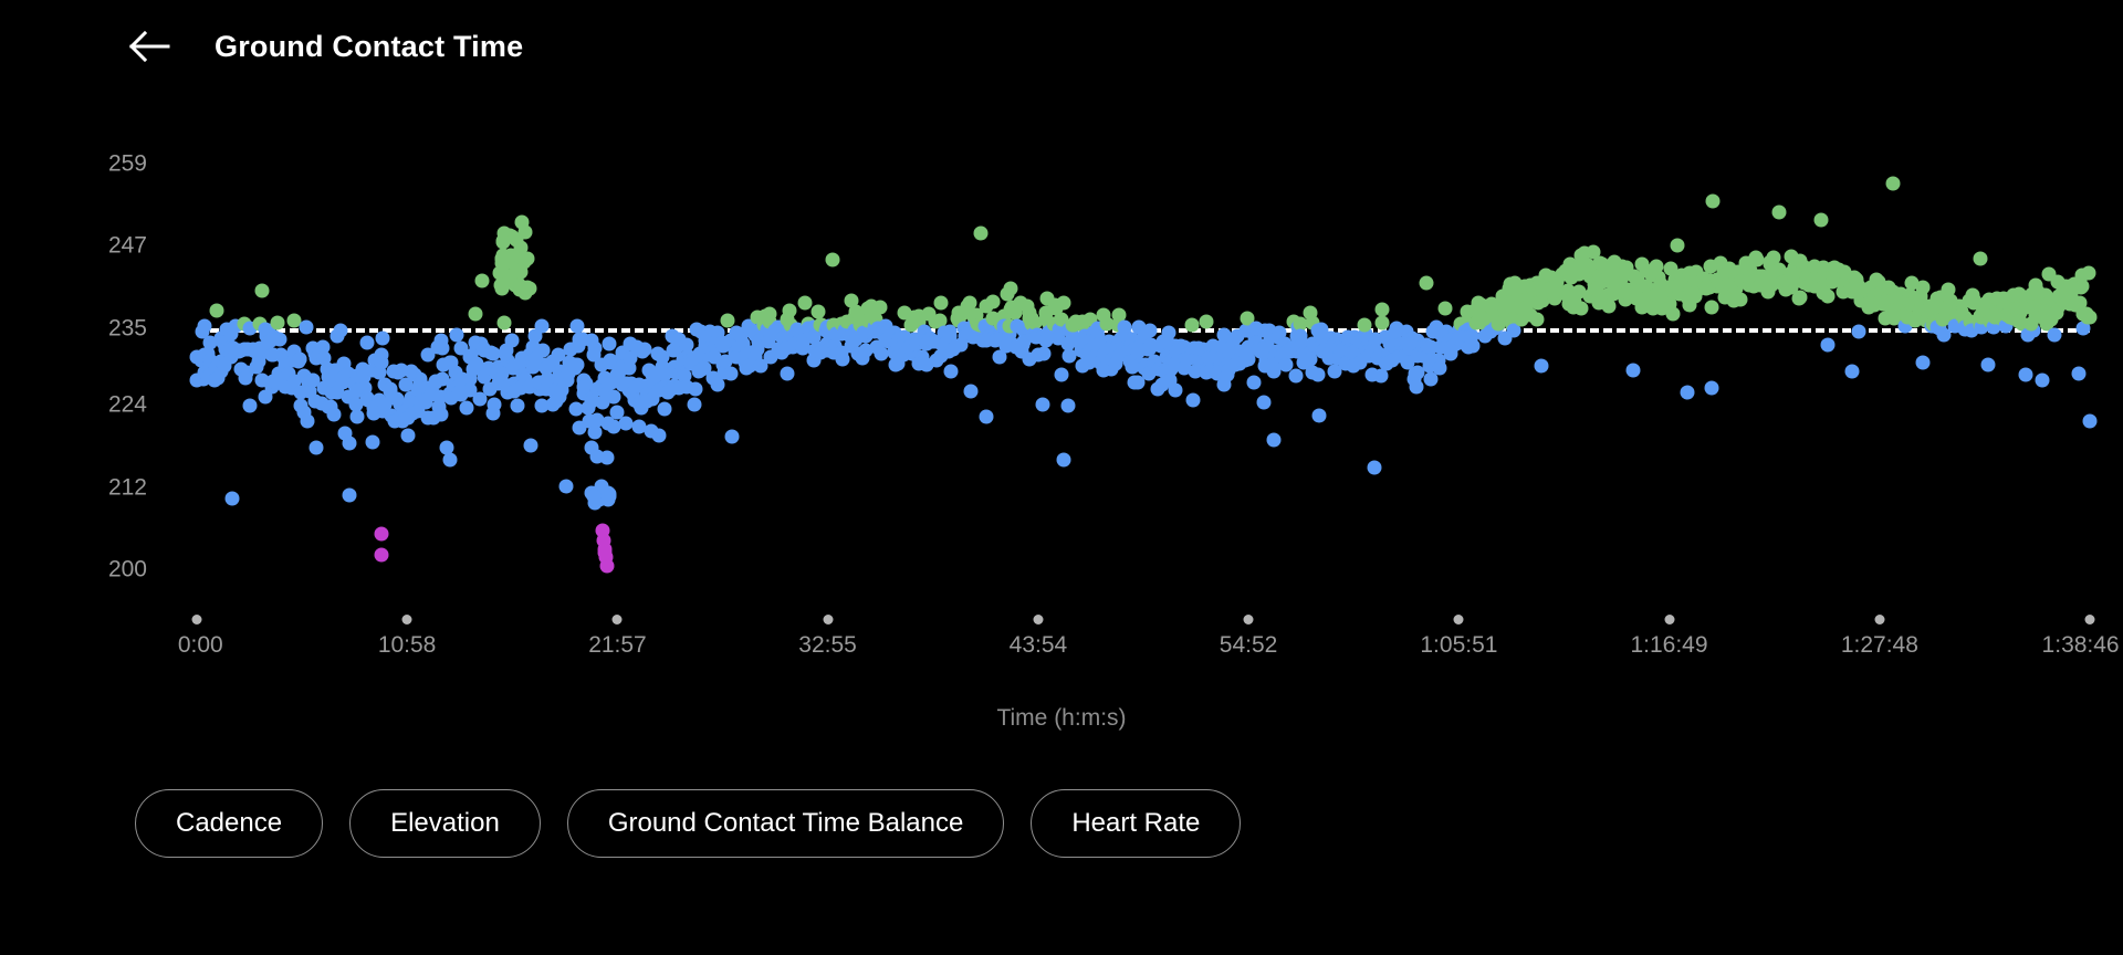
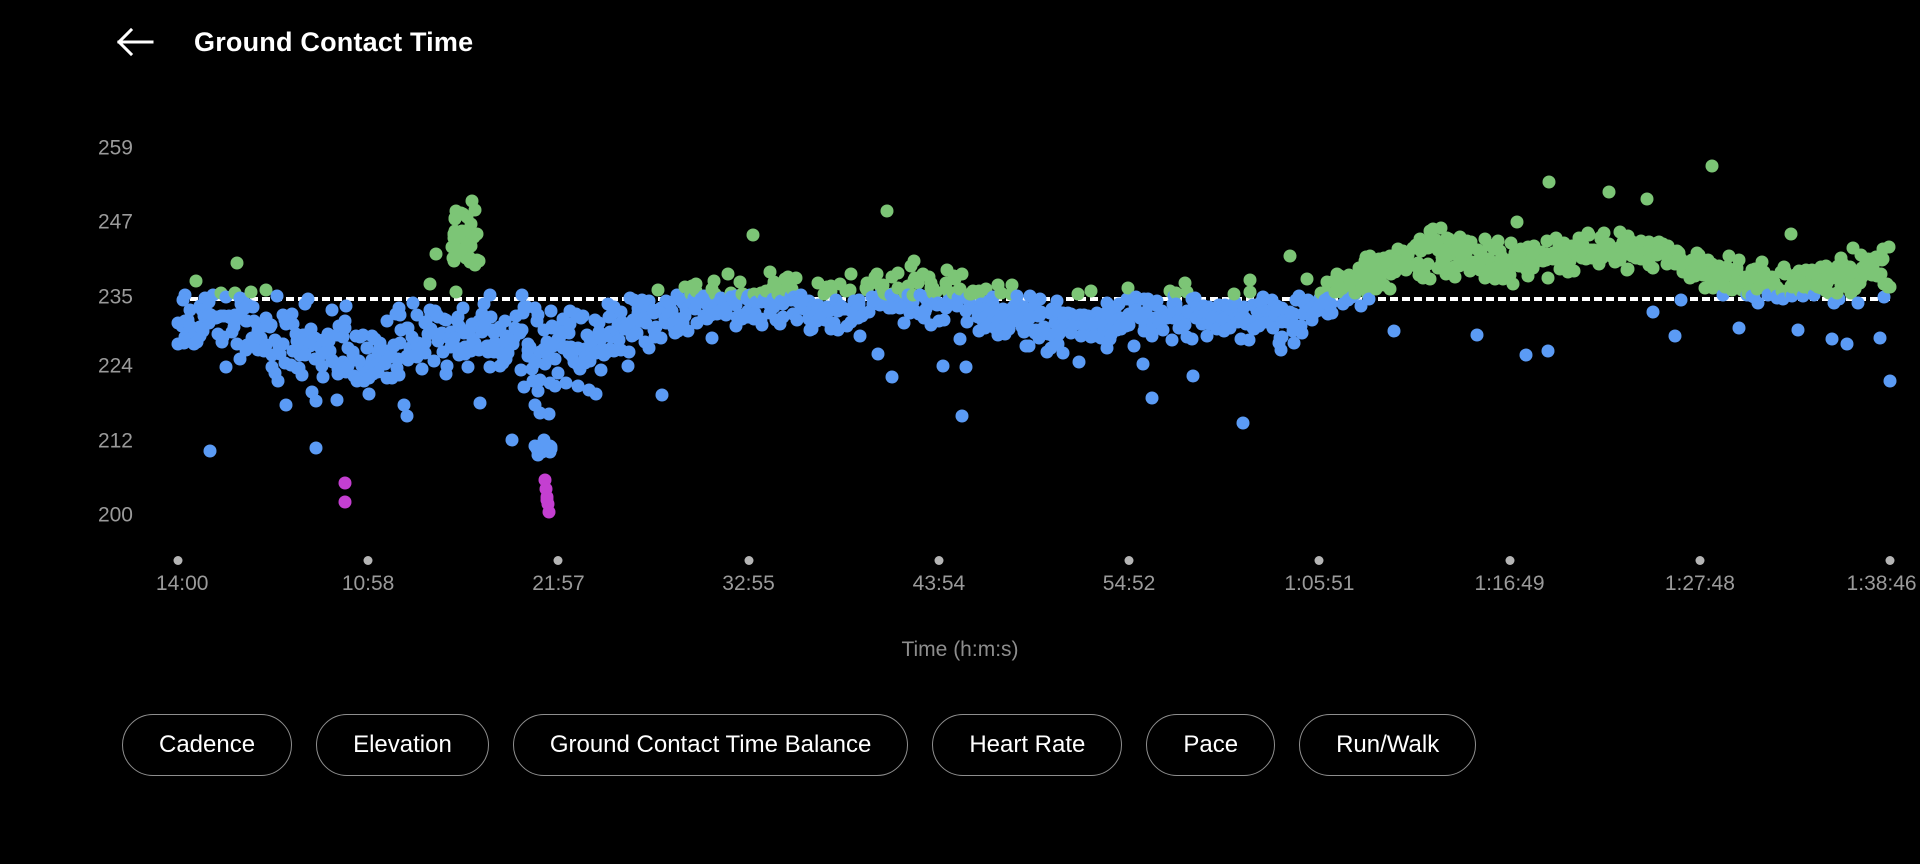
  Ground Contact Time
  259
  247
  235
  224
  212
  200
- 0:00
+ 14:00
  10:58
  21:57
  32:55
  43:54
  54:52
  1:05:51
  1:16:49
  1:27:48
  1:38:46
  Time (h:m:s)
  Cadence
  Elevation
  Ground Contact Time Balance
  Heart Rate
+ Pace
+ Run/Walk
